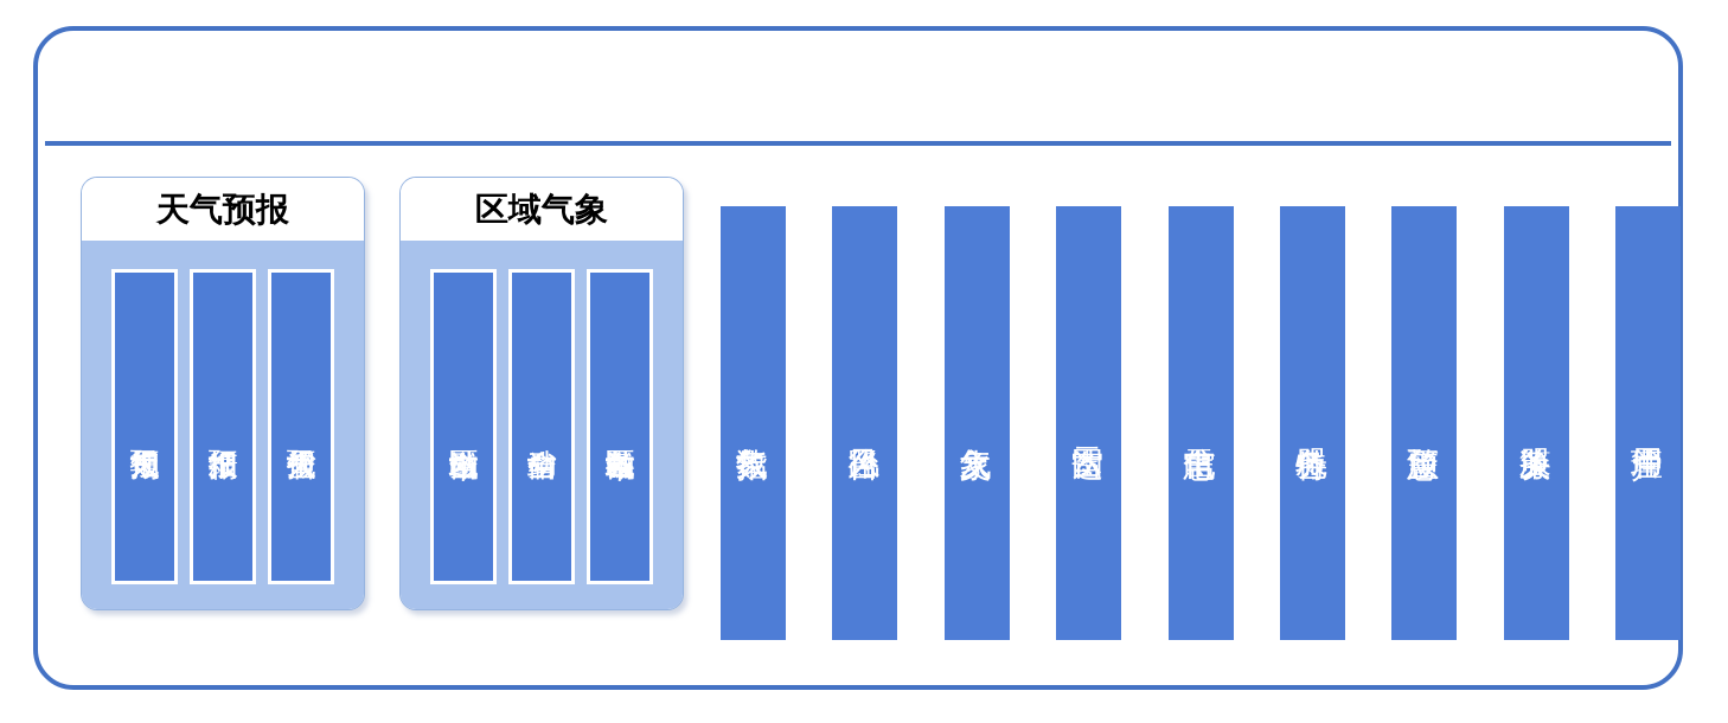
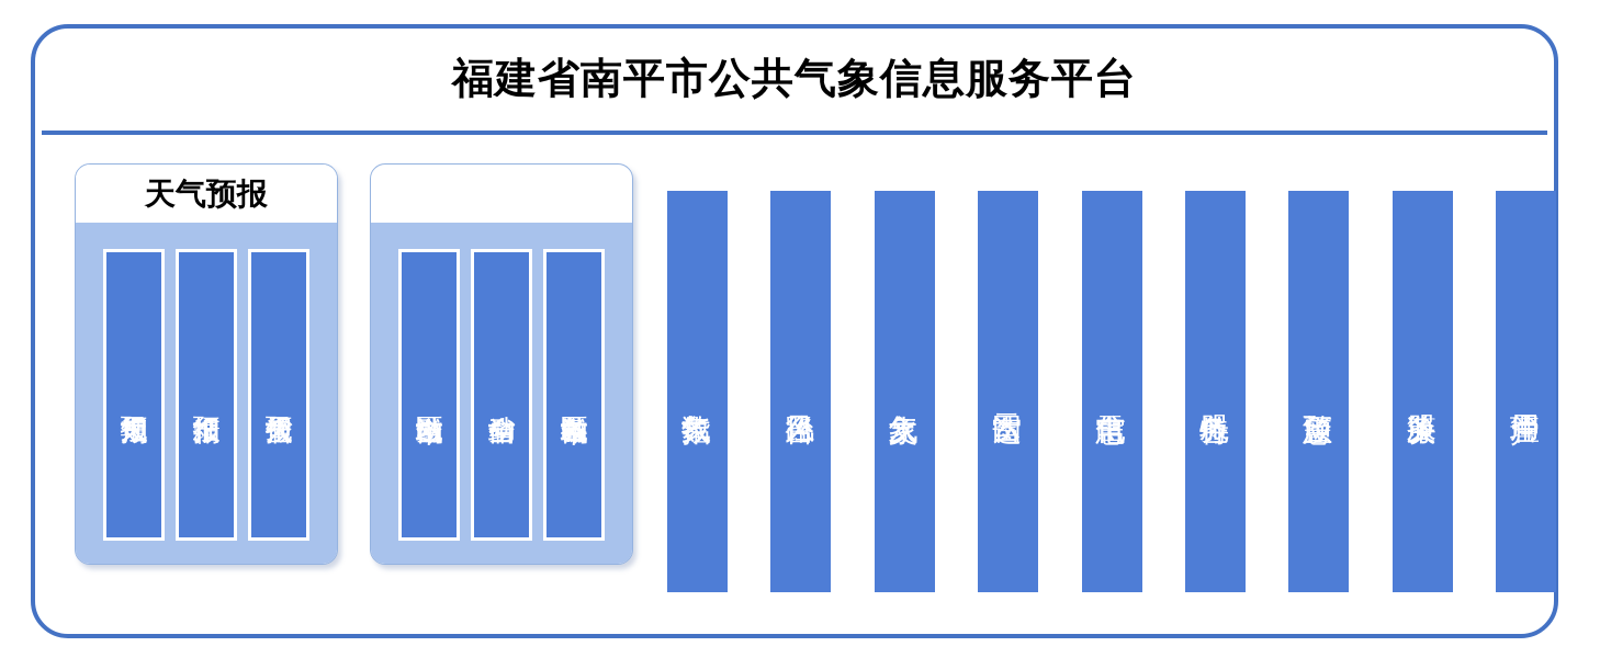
+ 福建省南平市公共气象信息服务平台
  天气预报
- 区域气象
